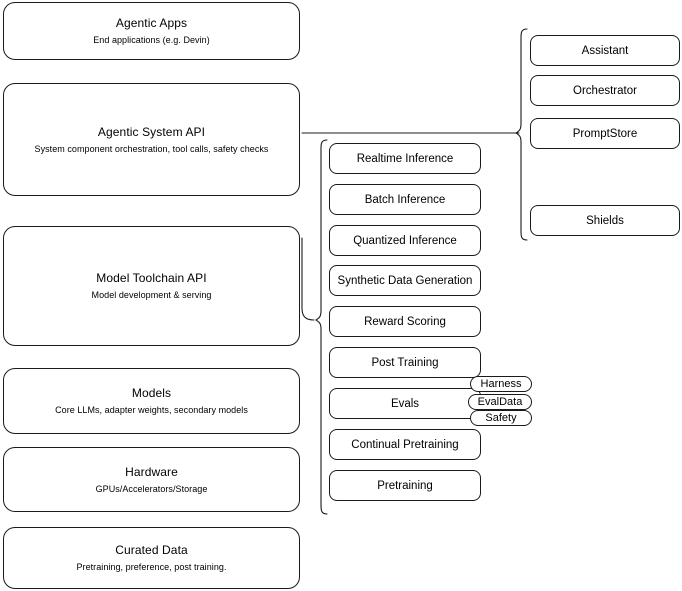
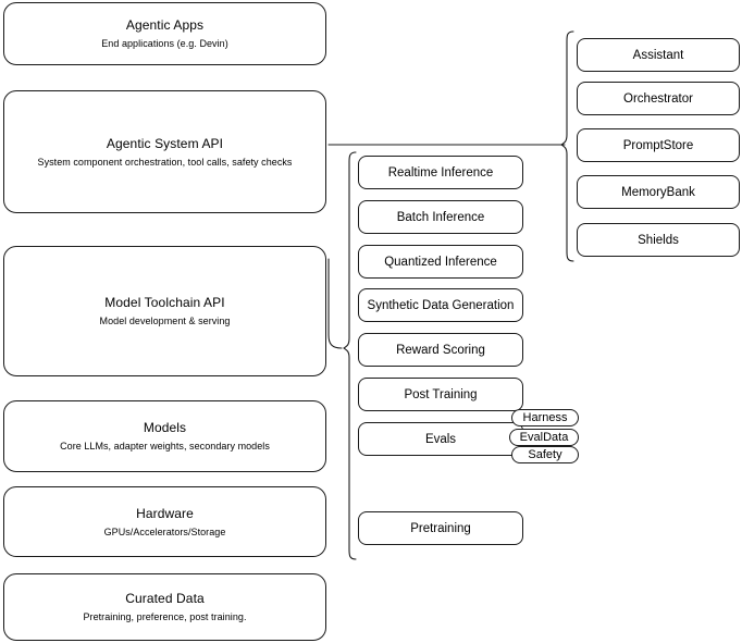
  Agentic Apps
  End applications (e.g. Devin)
  Agentic System API
  System component orchestration, tool calls, safety checks
  Model Toolchain API
  Model development & serving
  Models
  Core LLMs, adapter weights, secondary models
  Hardware
  GPUs/Accelerators/Storage
  Curated Data
  Pretraining, preference, post training.
  Realtime Inference
  Batch Inference
  Quantized Inference
  Synthetic Data Generation
  Reward Scoring
  Post Training
  Evals
- Continual Pretraining
  Pretraining
  Harness
  EvalData
  Safety
  Assistant
  Orchestrator
  PromptStore
+ MemoryBank
  Shields
